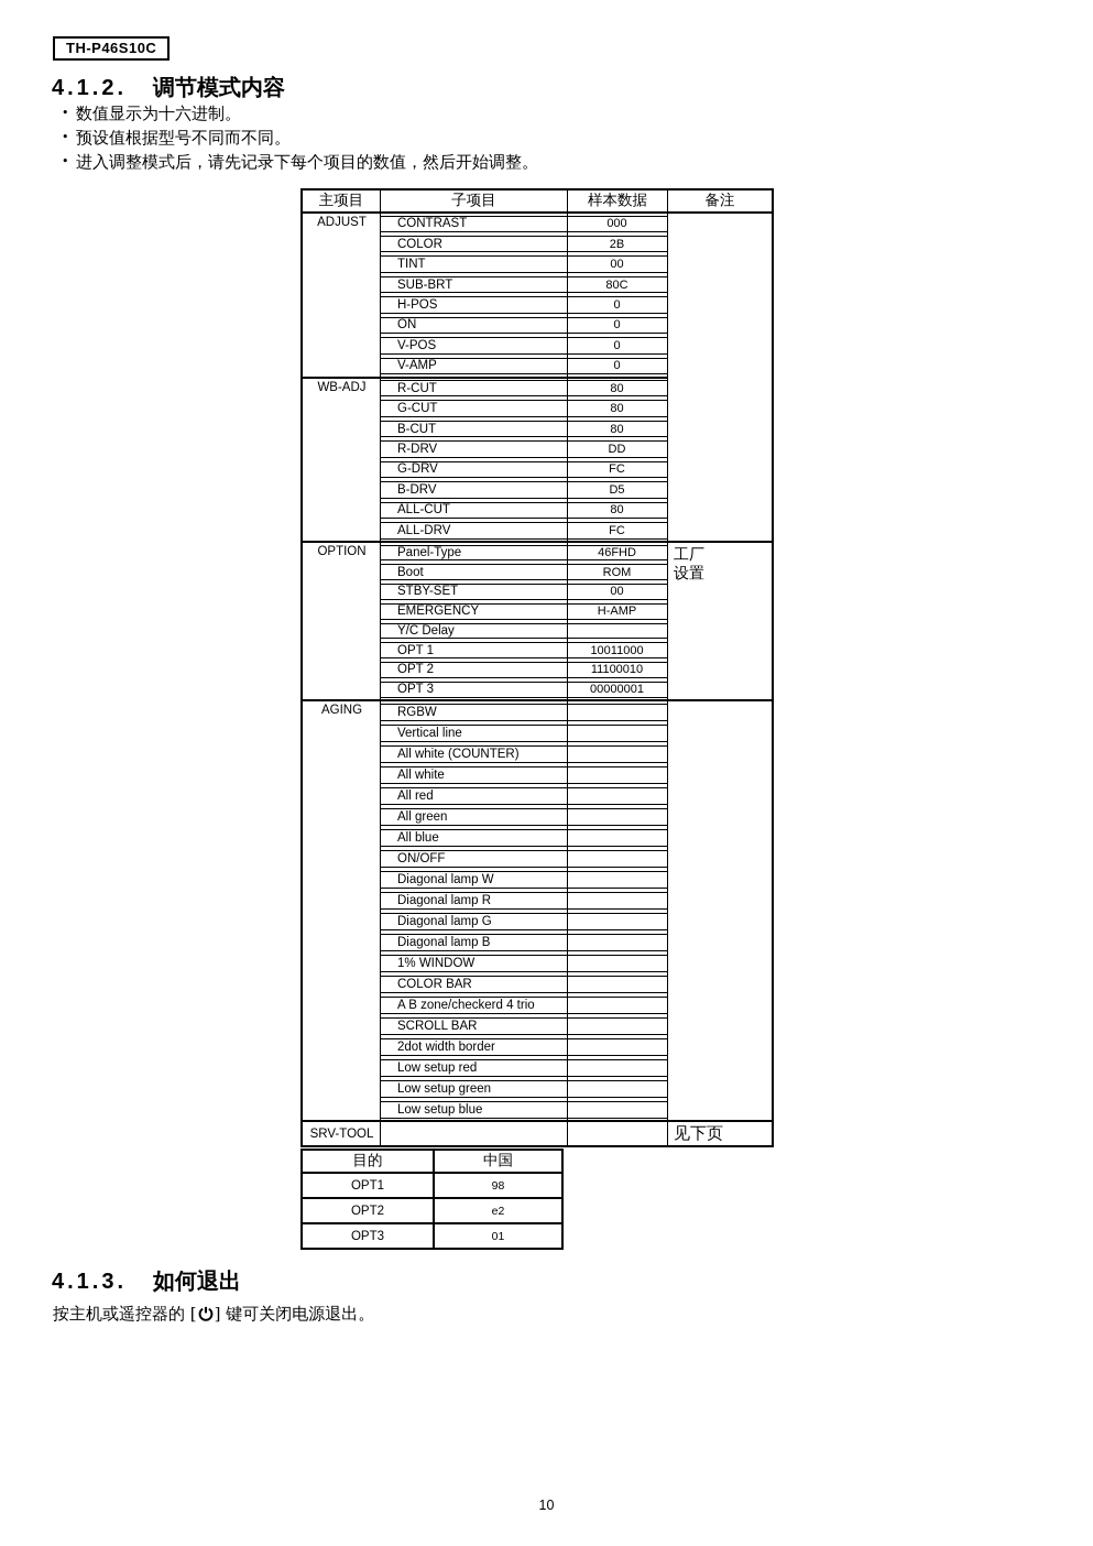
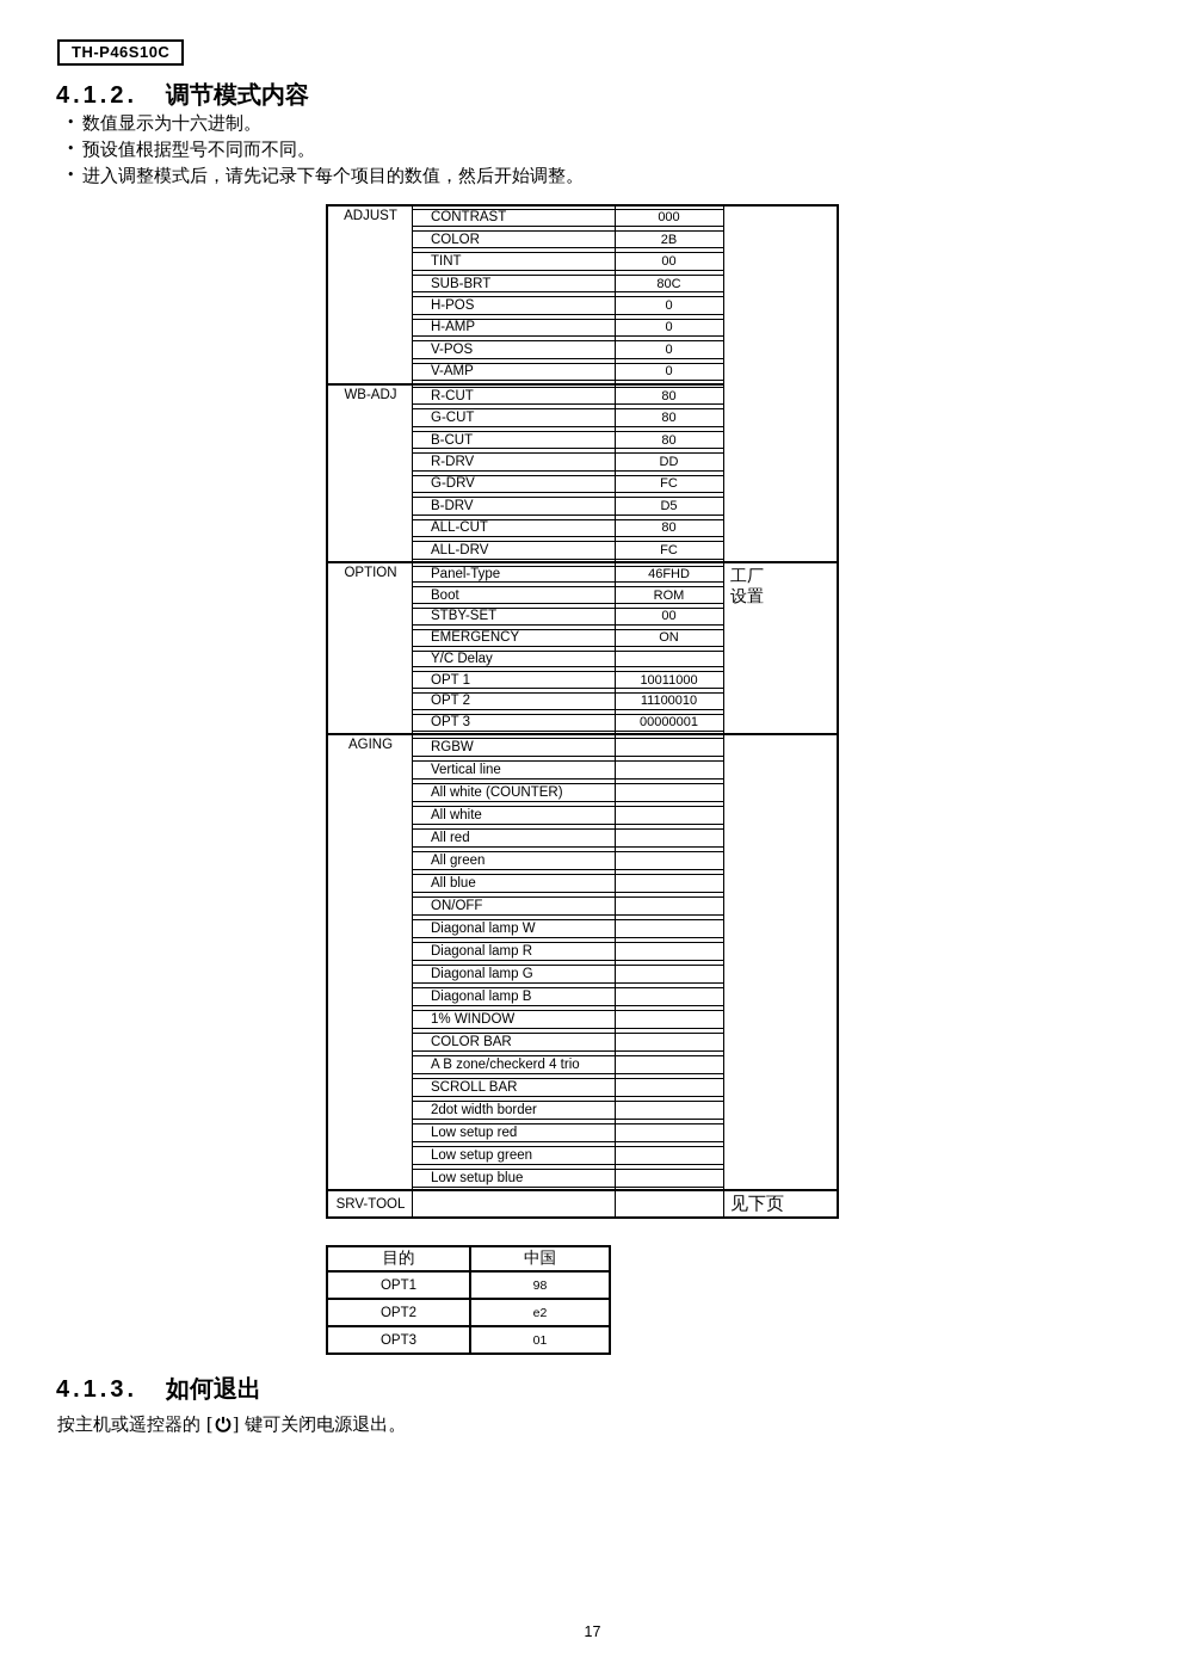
  TH-P46S10C
  4.1.2. 调节模式内容
  •
  数值显示为十六进制。
  •
  预设值根据型号不同而不同。
  •
  进入调整模式后，请先记录下每个项目的数值，然后开始调整。
- 主项目
- 子项目
- 样本数据
- 备注
  ADJUST
  CONTRAST
  000
  COLOR
  2B
  TINT
  00
  SUB-BRT
  80C
  H-POS
  0
- ON
+ H-AMP
  0
  V-POS
  0
  V-AMP
  0
  WB-ADJ
  R-CUT
  80
  G-CUT
  80
  B-CUT
  80
  R-DRV
  DD
  G-DRV
  FC
  B-DRV
  D5
  ALL-CUT
  80
  ALL-DRV
  FC
  OPTION
  Panel-Type
  46FHD
  Boot
  ROM
  STBY-SET
  00
  EMERGENCY
- H-AMP
+ ON
  Y/C Delay
  OPT 1
  10011000
  OPT 2
  11100010
  OPT 3
  00000001
  工厂
  设置
  AGING
  RGBW
  Vertical line
  All white (COUNTER)
  All white
  All red
  All green
  All blue
  ON/OFF
  Diagonal lamp W
  Diagonal lamp R
  Diagonal lamp G
  Diagonal lamp B
  1% WINDOW
  COLOR BAR
  A B zone/checkerd 4 trio
  SCROLL BAR
  2dot width border
  Low setup red
  Low setup green
  Low setup blue
  SRV-TOOL
  见下页
  目的
  中国
  OPT1
  98
  OPT2
  e2
  OPT3
  01
  4.1.3. 如何退出
  按主机或遥控器的 [ ] 键可关闭电源退出。
- 10
+ 17
